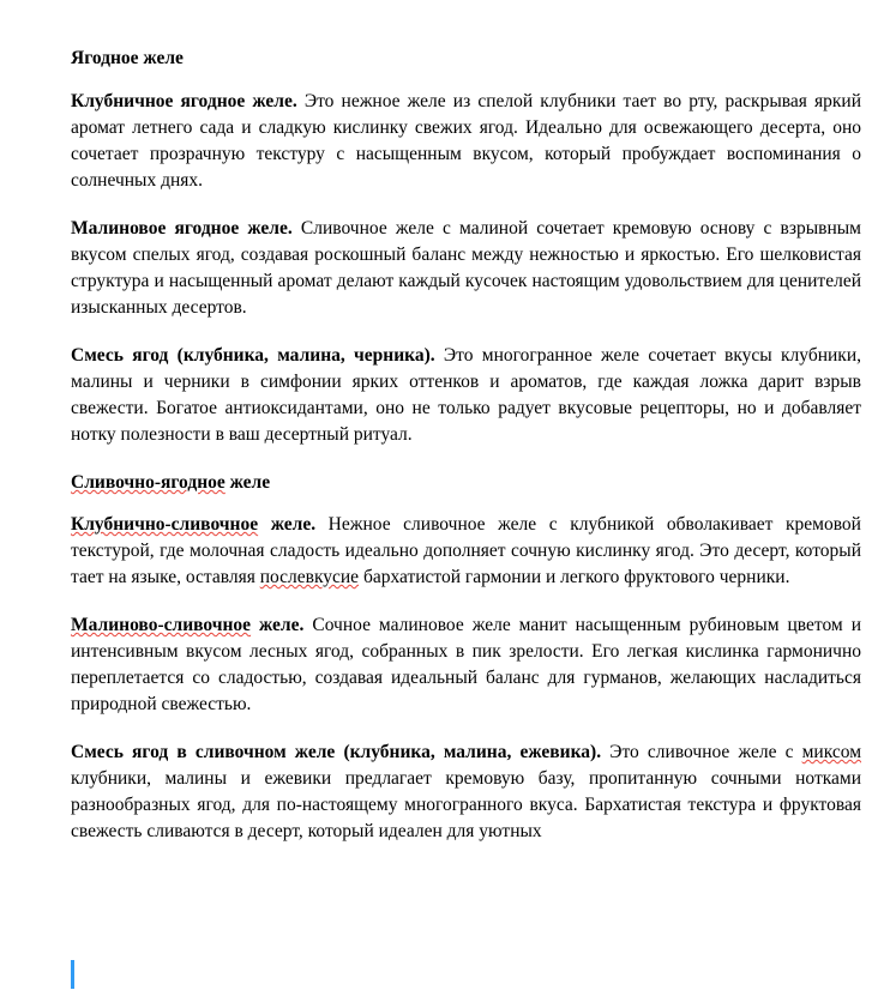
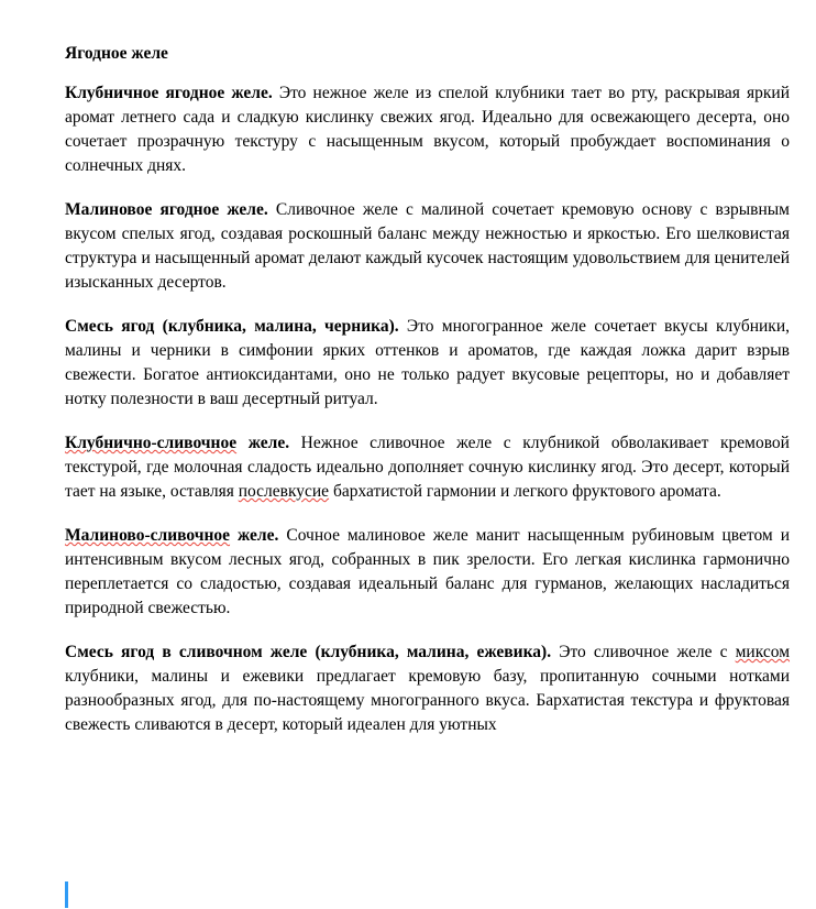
  Ягодное желе
  Клубничное ягодное желе. Это нежное желе из спелой клубники тает во рту, раскрывая яркий аромат летнего сада и сладкую кислинку свежих ягод. Идеально для освежающего десерта, оно сочетает прозрачную текстуру с насыщенным вкусом, который пробуждает воспоминания о солнечных днях.
  Малиновое ягодное желе. Сливочное желе с малиной сочетает кремовую основу с взрывным вкусом спелых ягод, создавая роскошный баланс между нежностью и яркостью. Его шелковистая структура и насыщенный аромат делают каждый кусочек настоящим удовольствием для ценителей изысканных десертов.
  Смесь ягод (клубника, малина, черника). Это многогранное желе сочетает вкусы клубники, малины и черники в симфонии ярких оттенков и ароматов, где каждая ложка дарит взрыв свежести. Богатое антиоксидантами, оно не только радует вкусовые рецепторы, но и добавляет нотку полезности в ваш десертный ритуал.
- Сливочно-ягодное желе
- Клубнично-сливочное желе. Нежное сливочное желе с клубникой обволакивает кремовой текстурой, где молочная сладость идеально дополняет сочную кислинку ягод. Это десерт, который тает на языке, оставляя послевкусие бархатистой гармонии и легкого фруктового черники.
+ Клубнично-сливочное желе. Нежное сливочное желе с клубникой обволакивает кремовой текстурой, где молочная сладость идеально дополняет сочную кислинку ягод. Это десерт, который тает на языке, оставляя послевкусие бархатистой гармонии и легкого фруктового аромата.
  Малиново-сливочное желе. Сочное малиновое желе манит насыщенным рубиновым цветом и интенсивным вкусом лесных ягод, собранных в пик зрелости. Его легкая кислинка гармонично переплетается со сладостью, создавая идеальный баланс для гурманов, желающих насладиться природной свежестью.
  Смесь ягод в сливочном желе (клубника, малина, ежевика). Это сливочное желе с миксом клубники, малины и ежевики предлагает кремовую базу, пропитанную сочными нотками разнообразных ягод, для по-настоящему многогранного вкуса. Бархатистая текстура и фруктовая свежесть сливаются в десерт, который идеален для уютных
